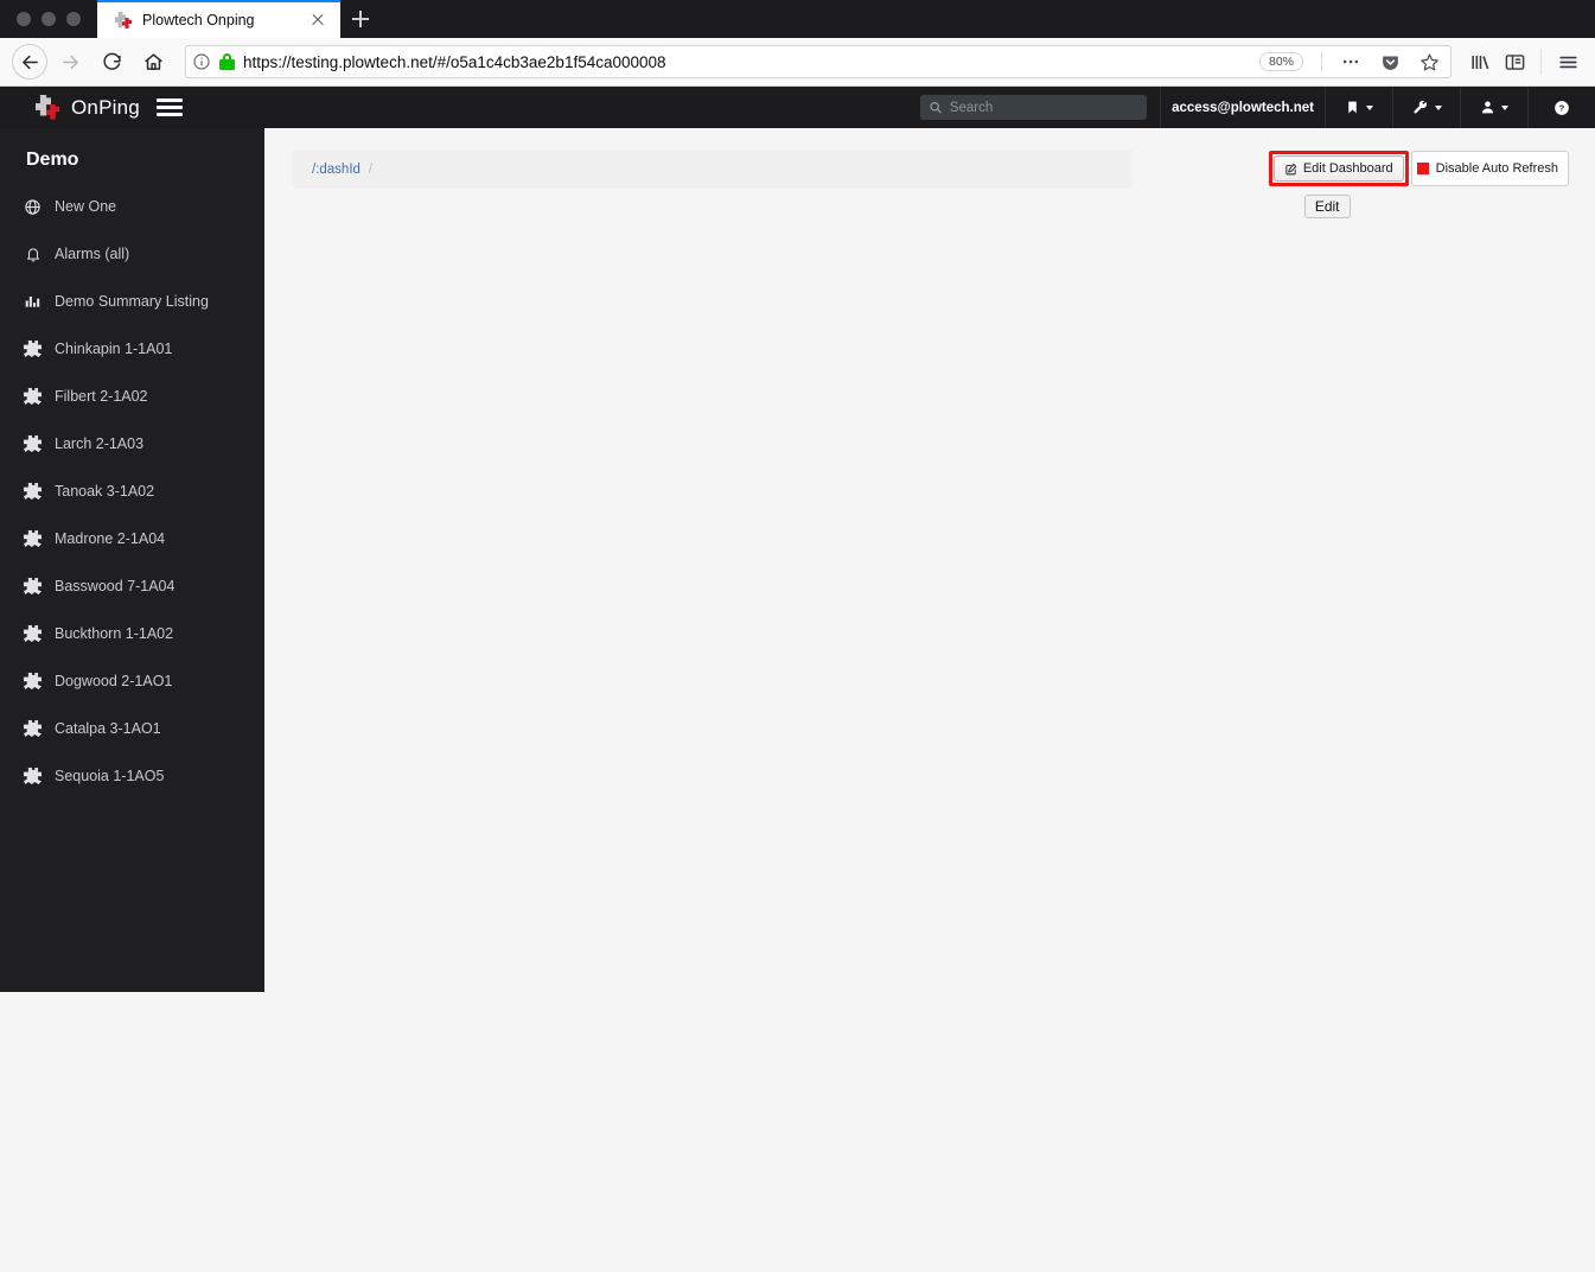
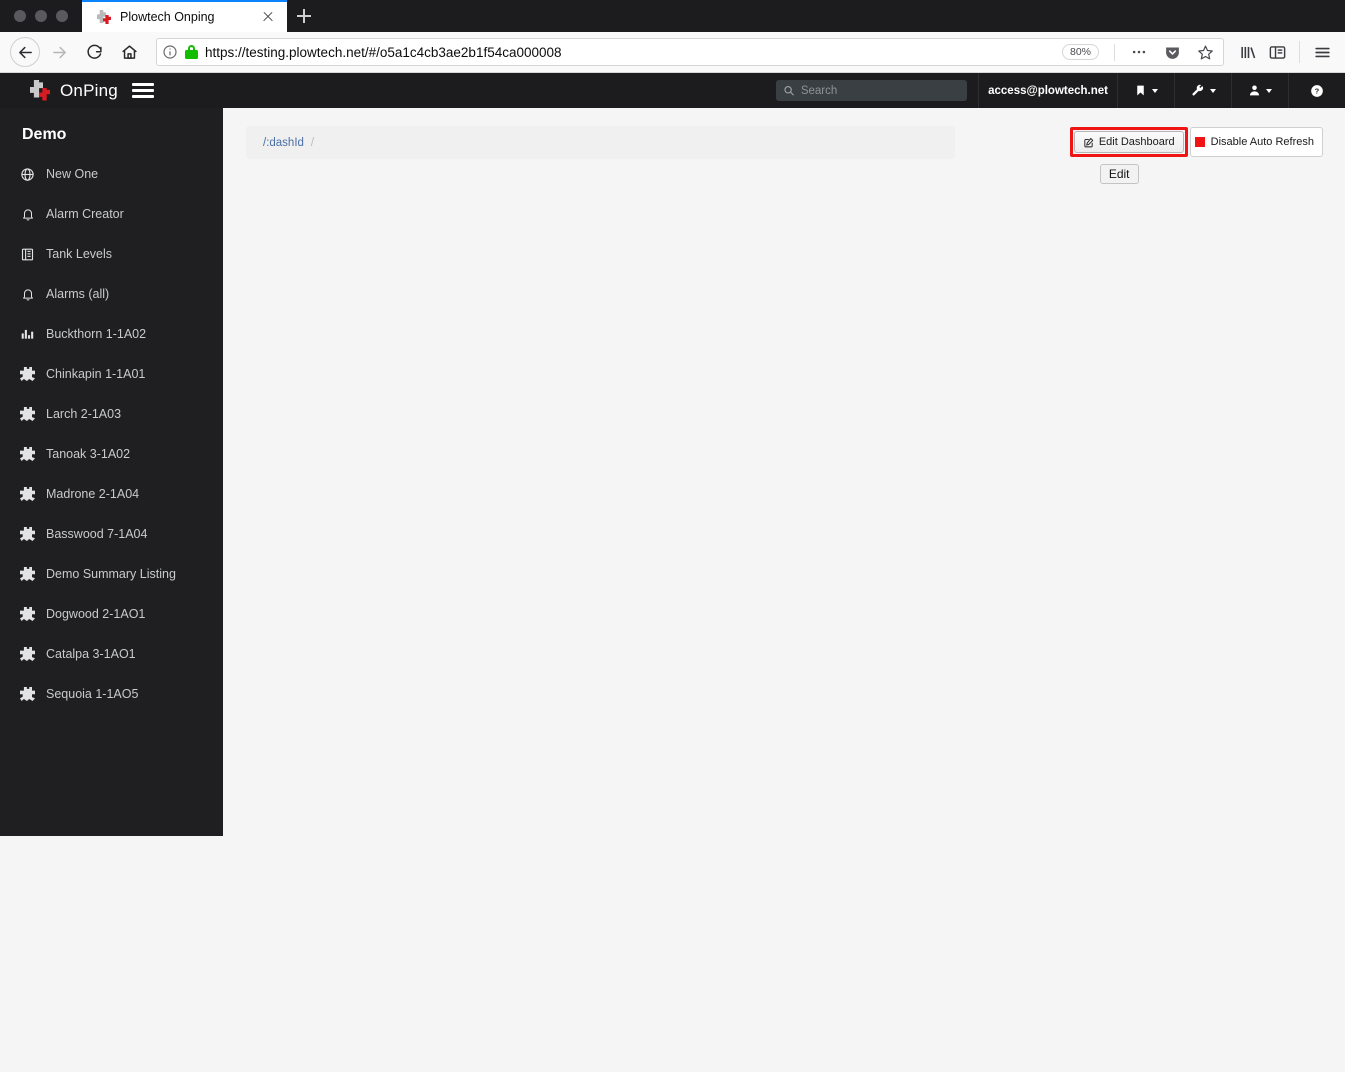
  Plowtech Onping
  https://testing.plowtech.net/#/o5a1c4cb3ae2b1f54ca000008
  80%
  OnPing
  Search
  access@plowtech.net
  ?
  Demo
  New One
+ Alarm Creator
+ Tank Levels
  Alarms (all)
- Demo Summary Listing
+ Buckthorn 1-1A02
  Chinkapin 1-1A01
- Filbert 2-1A02
  Larch 2-1A03
  Tanoak 3-1A02
  Madrone 2-1A04
  Basswood 7-1A04
- Buckthorn 1-1A02
+ Demo Summary Listing
  Dogwood 2-1AO1
  Catalpa 3-1AO1
  Sequoia 1-1AO5
  /:dashId
  /
  Edit Dashboard
  Disable Auto Refresh
  Edit
